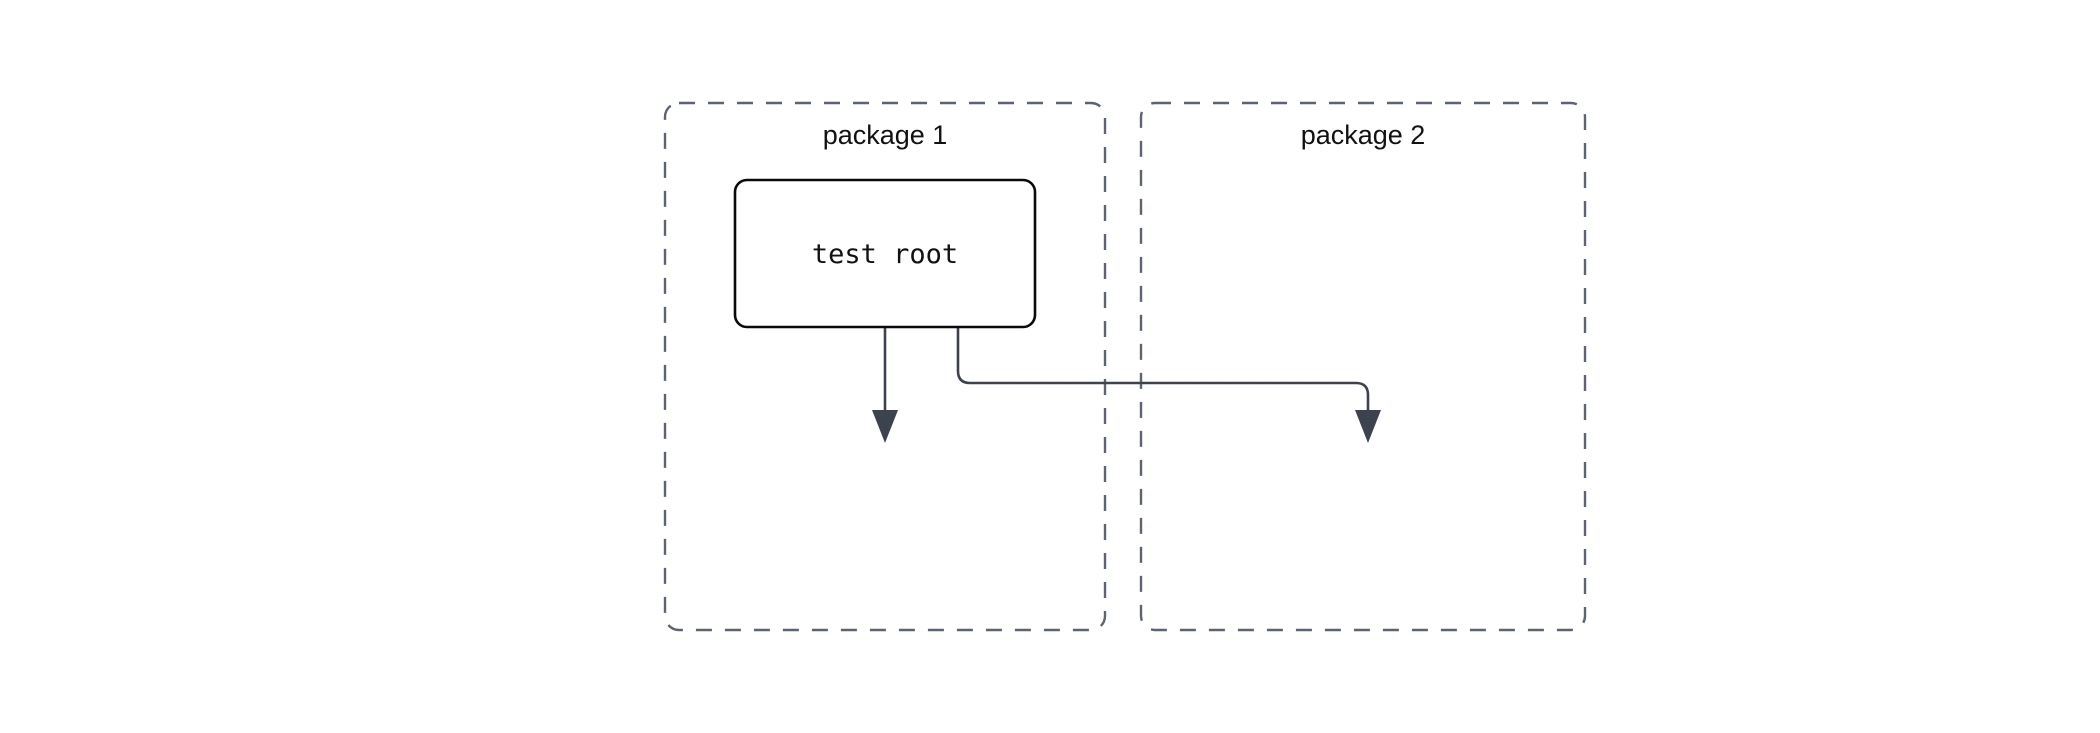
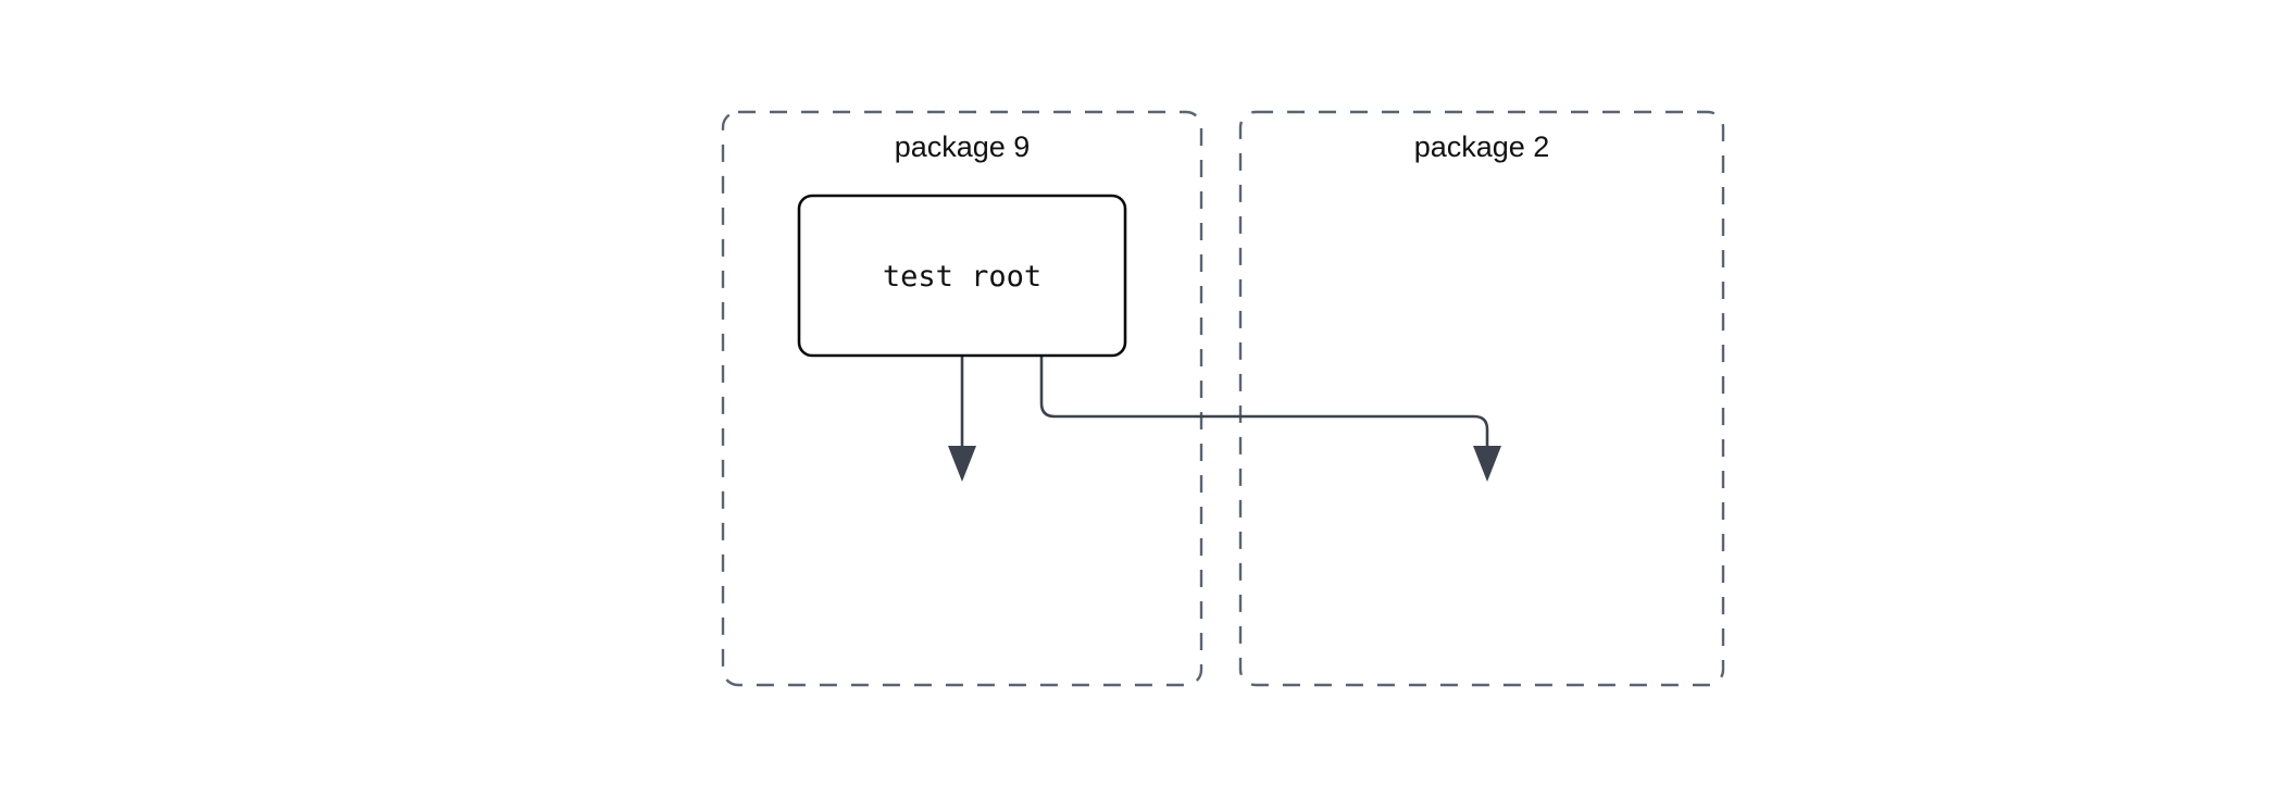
- package 1
+ package 9
  package 2
  test root
